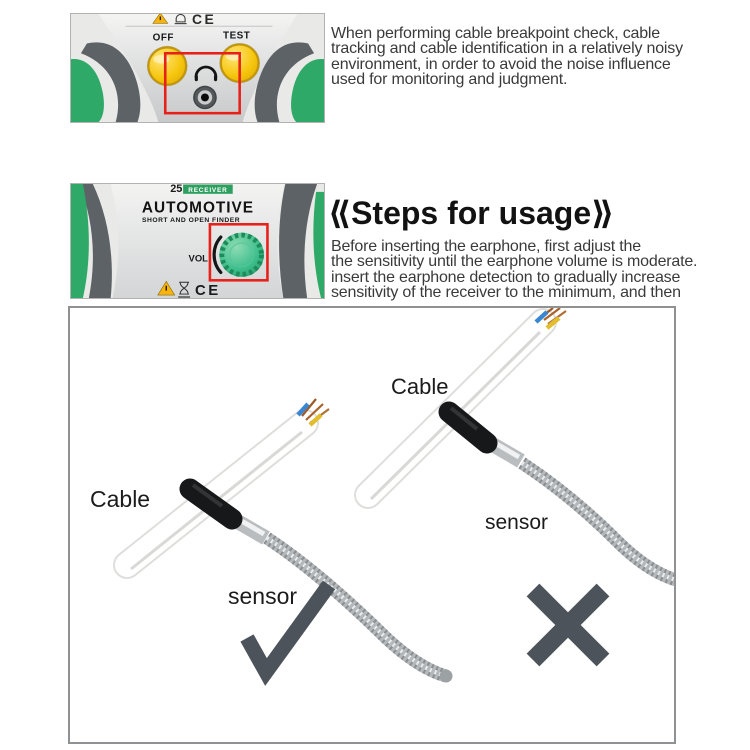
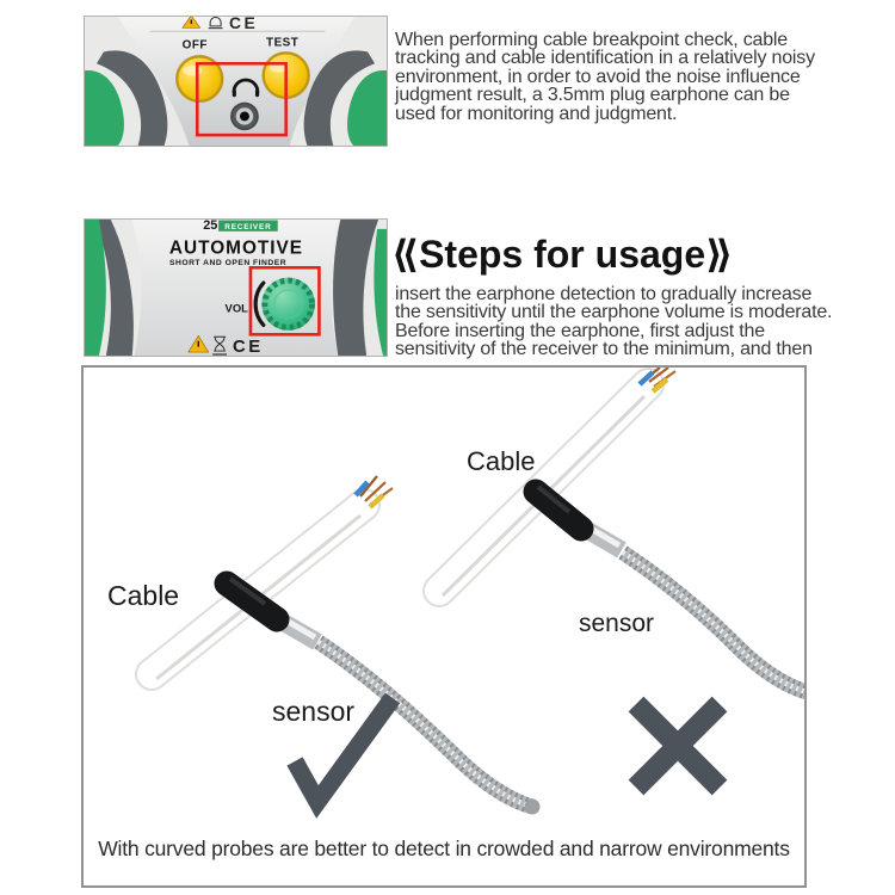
  CE
  OFF
  TEST
  When performing cable breakpoint check, cable
  tracking and cable identification in a relatively noisy
  environment, in order to avoid the noise influence
+ judgment result, a 3.5mm plug earphone can be
  used for monitoring and judgment.
  25
  AUTOMOTIVE
  VOL
  CE
  ⟪Steps for usage⟫
- Before inserting the earphone, first adjust the
+ insert the earphone detection to gradually increase
  the sensitivity until the earphone volume is moderate.
- insert the earphone detection to gradually increase
+ Before inserting the earphone, first adjust the
  sensitivity of the receiver to the minimum, and then
  Cable
  Cable
  sensor
  sensor
+ With curved probes are better to detect in crowded and narrow environments
